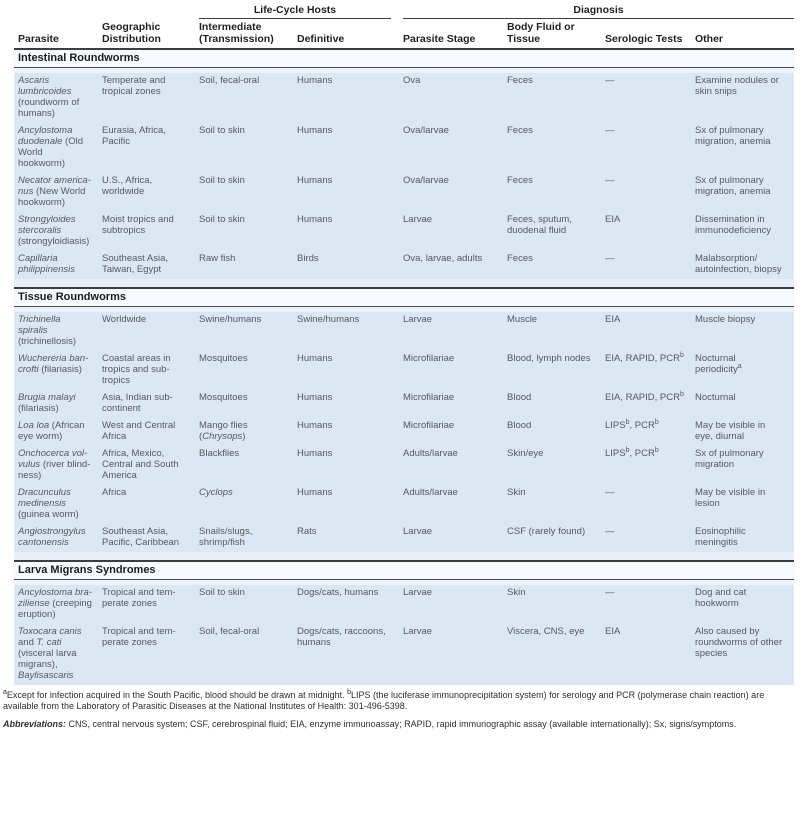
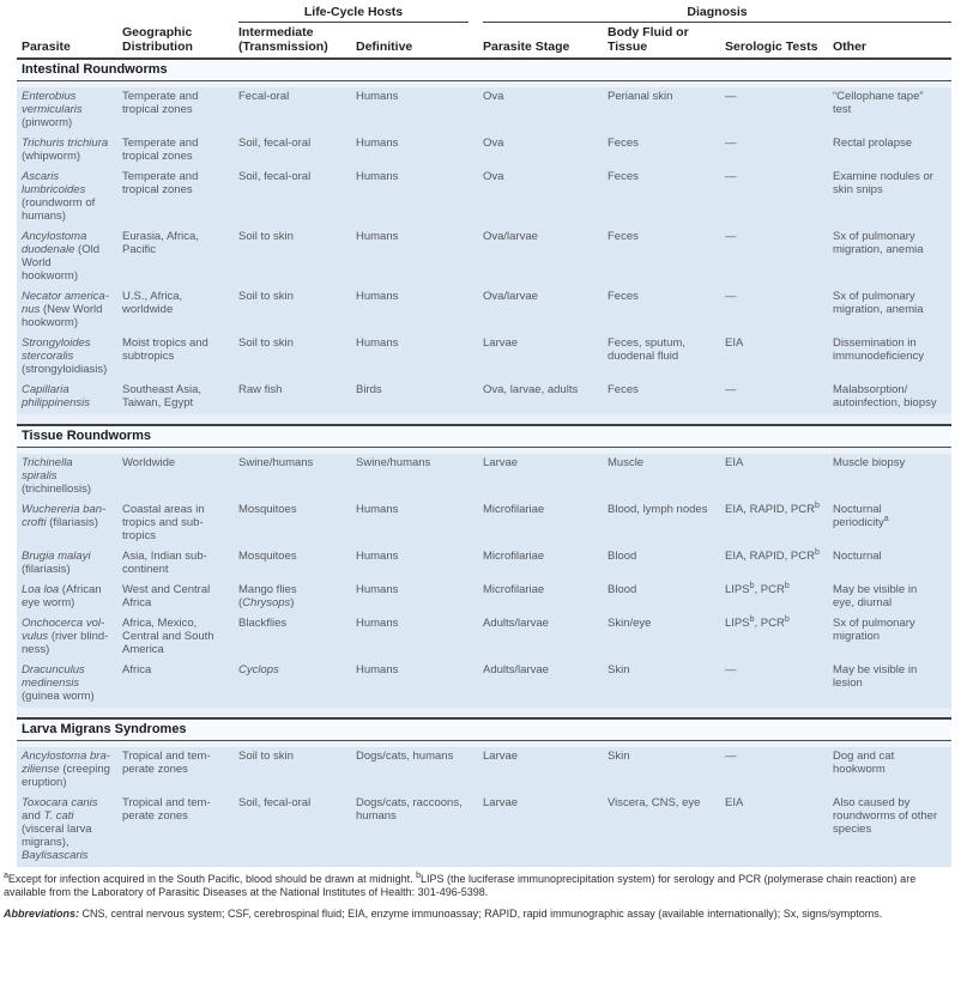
  	Life-Cycle Hosts	Diagnosis
  Parasite	Geographic Distribution	Intermediate (Transmission)	Definitive	Parasite Stage	Body Fluid or Tissue	Serologic Tests	Other
  Intestinal Roundworms
+ Enterobius vermic­ularis (pinworm)	Temperate and tropical zones	Fecal-oral	Humans	Ova	Perianal skin	—	“Cellophane tape” test
+ Trichuris trichiura (whipworm)	Temperate and tropical zones	Soil, fecal-oral	Humans	Ova	Feces	—	Rectal prolapse
  Ascaris lumbricoi­des (roundworm of humans)	Temperate and tropical zones	Soil, fecal-oral	Humans	Ova	Feces	—	Examine nodules or skin snips
  Ancylostoma duo­denale (Old World hookworm)	Eurasia, Africa, Pacific	Soil to skin	Humans	Ova/larvae	Feces	—	Sx of pulmonary migration, anemia
  Necator america­us (New World hookworm)	U.S., Africa, worldwide	Soil to skin	Humans	Ova/larvae	Feces	—	Sx of pulmonary migration, anemia
  Strongyloides stercoralis (strongyloidiasis)	Moist tropics and subtropics	Soil to skin	Humans	Larvae	Feces, sputum, duodenal fluid	EIA	Dissemination in immunodefi­ciency
  Capillaria philippinensis	Southeast Asia, Taiwan, Egypt	Raw fish	Birds	Ova, larvae, adults	Feces	—	Malabsorption/ autoinfection, biopsy
  Tissue Roundworms
  Trichinella spiralis (trichinellosis)	Worldwide	Swine/humans	Swine/humans	Larvae	Muscle	EIA	Muscle biopsy
  Wuchereria ban­rofti (filariasis)	Coastal areas in tropics and sub­tropics	Mosquitoes	Humans	Microfilariae	Blood, lymph nodes	EIA, RAPID, PCR	Nocturnal periodicity
  Brugia malayi (filariasis)	Asia, Indian sub­continent	Mosquitoes	Humans	Microfilariae	Blood	EIA, RAPID, PCR	Nocturnal
  Loa loa (African eye worm)	West and Central Africa	Mango flies (Chrysops)	Humans	Microfilariae	Blood	LIPS , PCR	May be visible in eye, diurnal
  Onchocerca vol­ulus (river blind­ess)	Africa, Mexico, Central and South America	Blackflies	Humans	Adults/larvae	Skin/eye	LIPS , PCR	Sx of pulmonary migration
  Dracunculus medi­nensis (guinea worm)	Africa	Cyclops	Humans	Adults/larvae	Skin	—	May be visible in lesion
- Angiostrongylus cantonensis	Southeast Asia, Pacific, Caribbean	Snails/slugs, shrimp/fish	Rats	Larvae	CSF (rarely found)	—	Eosinophilic meningitis
  Larva Migrans Syndromes
  Ancylostoma bra­iliense (creeping eruption)	Tropical and tem­perate zones	Soil to skin	Dogs/cats, humans	Larvae	Skin	—	Dog and cat hookworm
  Toxocara canis and T. cati (visceral larva migrans), Baylisascaris	Tropical and tem­perate zones	Soil, fecal-oral	Dogs/cats, raccoons, humans	Larvae	Viscera, CNS, eye	EIA	Also caused by roundworms of other species
  Except for infection acquired in the South Pacific, blood should be drawn at midnight. LIPS (the luciferase immunoprecipitation system) for serology and PCR (polymerase chain reaction) are available from the Laboratory of Parasitic Diseases at the National Institutes of Health: 301-496-5398.
  Abbreviations: CNS, central nervous system; CSF, cerebrospinal fluid; EIA, enzyme immunoassay; RAPID, rapid immunographic assay (available internationally); Sx, signs/symptoms.
